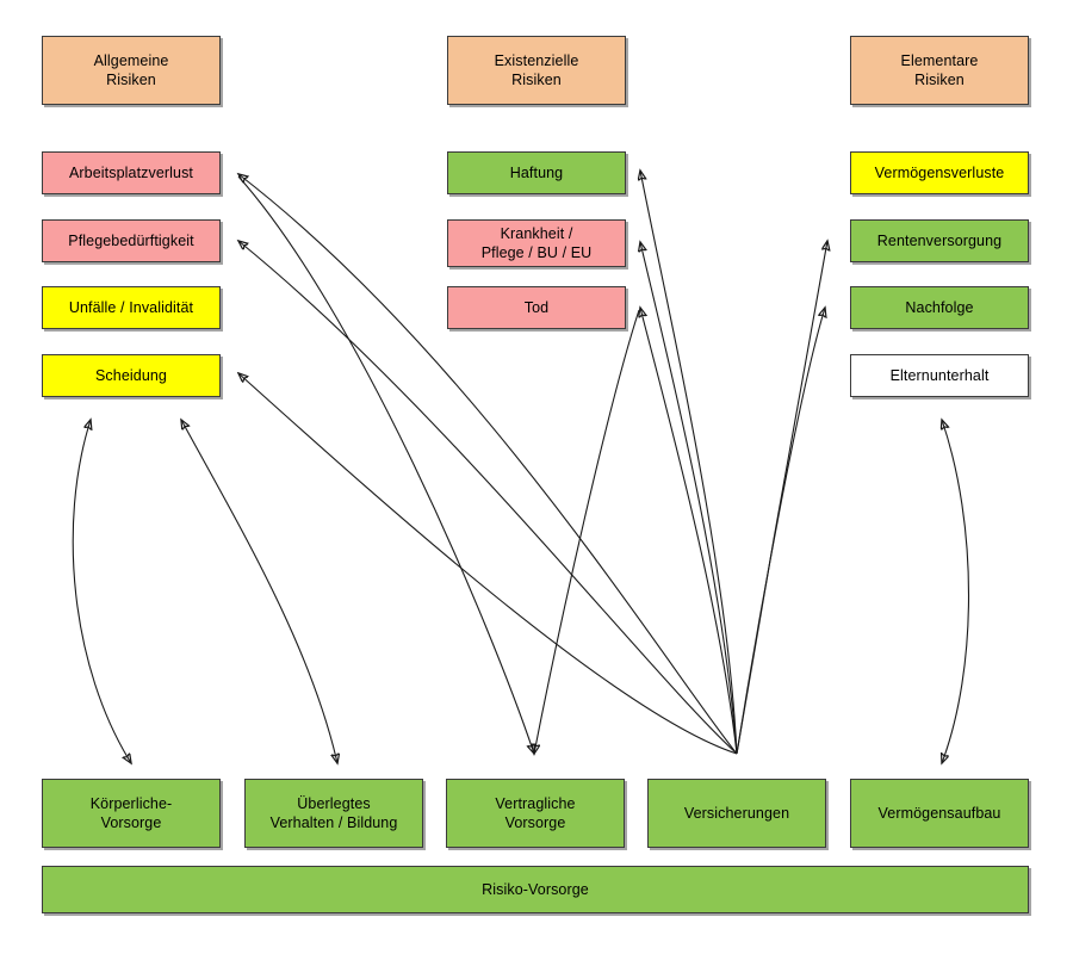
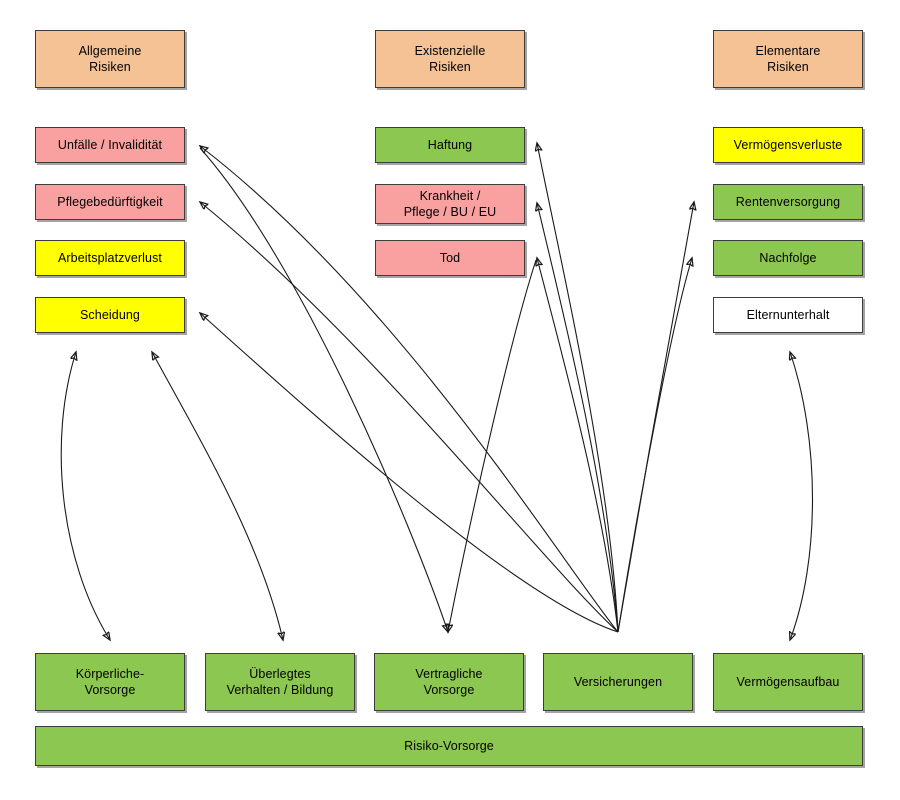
  Allgemeine
  Risiken
  Existenzielle
  Risiken
  Elementare
  Risiken
- Arbeitsplatzverlust
+ Unfälle / Invalidität
  Pflegebedürftigkeit
- Unfälle / Invalidität
+ Arbeitsplatzverlust
  Scheidung
  Haftung
  Krankheit /
  Pflege / BU / EU
  Tod
  Vermögensverluste
  Rentenversorgung
  Nachfolge
  Elternunterhalt
  Körperliche-
  Vorsorge
  Überlegtes
  Verhalten / Bildung
  Vertragliche
  Vorsorge
  Versicherungen
  Vermögensaufbau
  Risiko-Vorsorge
